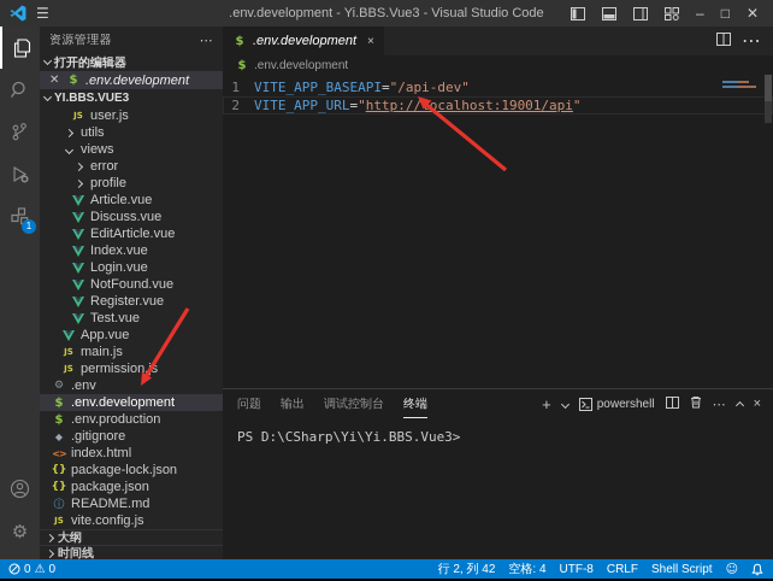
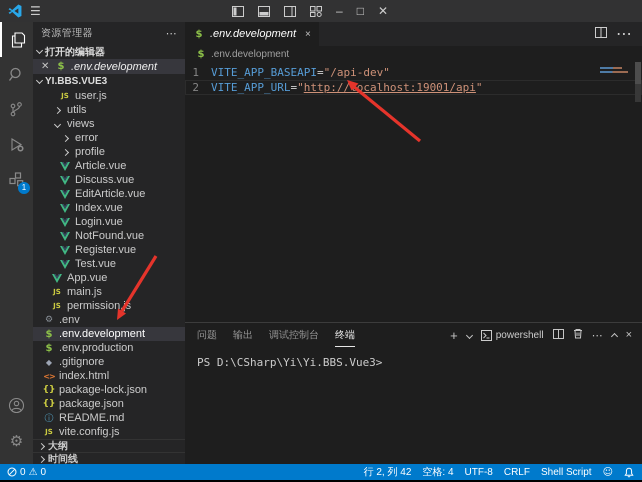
  ☰
- .env.development - Yi.BBS.Vue3 - Visual Studio Code
  –
  □
  ✕
  1
  ⚙
  资源管理器
  ⋯
  打开的编辑器
  ✕
  $
  .env.development
  YI.BBS.VUE3
  JS
  user.js
  utils
  views
  error
  profile
  Article.vue
  Discuss.vue
  EditArticle.vue
  Index.vue
  Login.vue
  NotFound.vue
  Register.vue
  Test.vue
  App.vue
  JS
  main.js
  JS
  permission.s
  ⚙
  .env
  $
  .env.development
  $
  .env.production
  ◆
  .gitignore
  <>
  index.html
  {}
  package-lock.json
  {}
  package.json
  ⓘ
  README.md
  JS
  vite.config.js
  大纲
  时间线
  $
  .env.development
  ×
  ⋯
  $
  .env.development
  1
  VITE_APP_BASEAPI
  =
  "/api-dev"
  2
  VITE_APP_URL
  =
  "
  http://ocalhost:19001/api
  "
  问题
  输出
  调试控制台
  终端
  +
  powershell
  ⋯
  ×
  PS D:\CSharp\Yi\Yi.BBS.Vue3>
  0
  ⚠
  0
  行 2, 列 42
  空格: 4
  UTF-8
  CRLF
  Shell Script
  ☺
